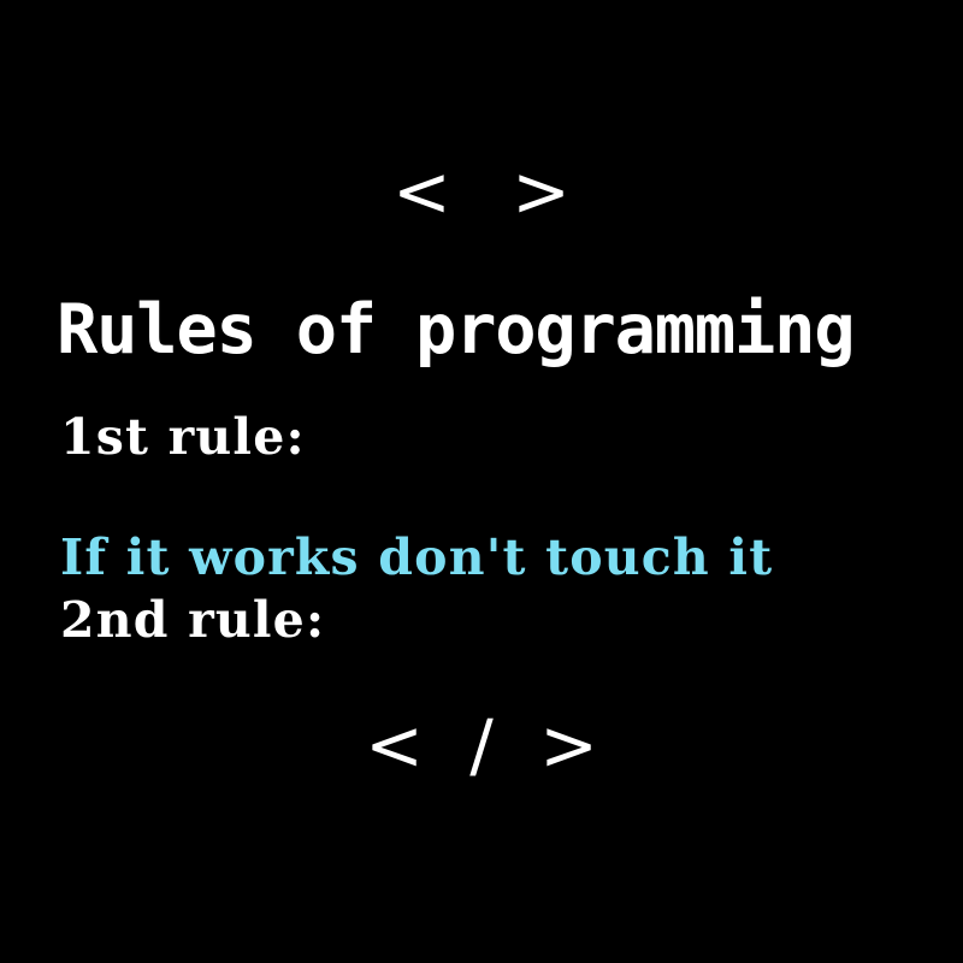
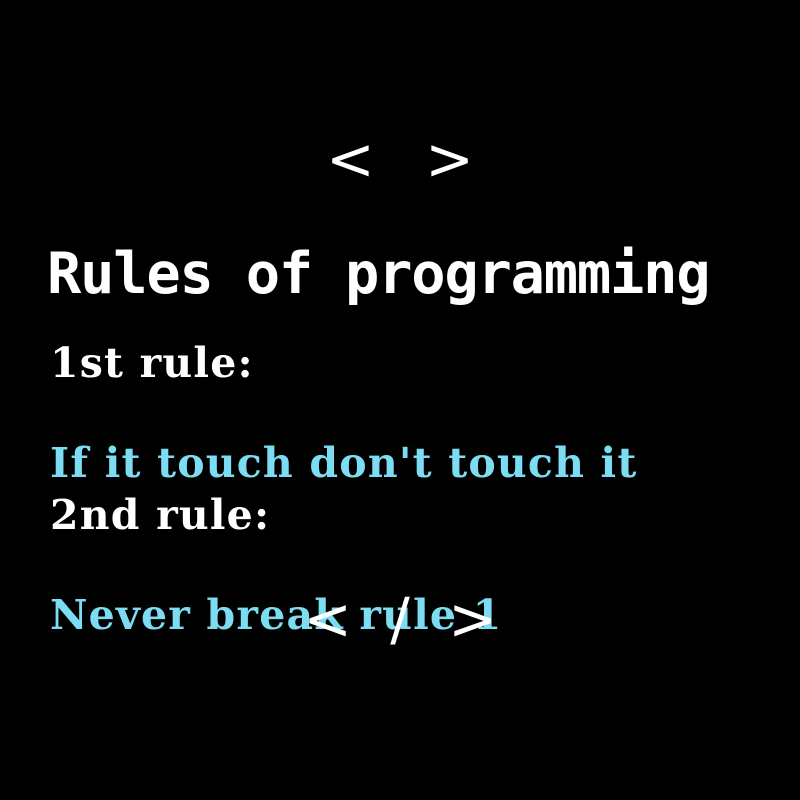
  < >
  Rules of programming
  1st rule:
- If it works don't touch it
+ If it touch don't touch it
  2nd rule:
+ Never break rule 1
  < / >
